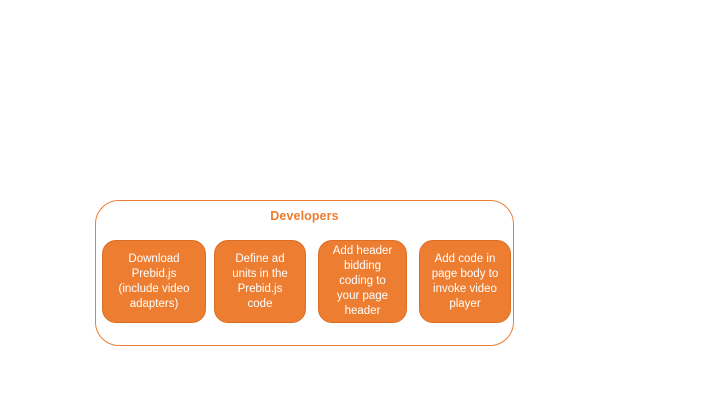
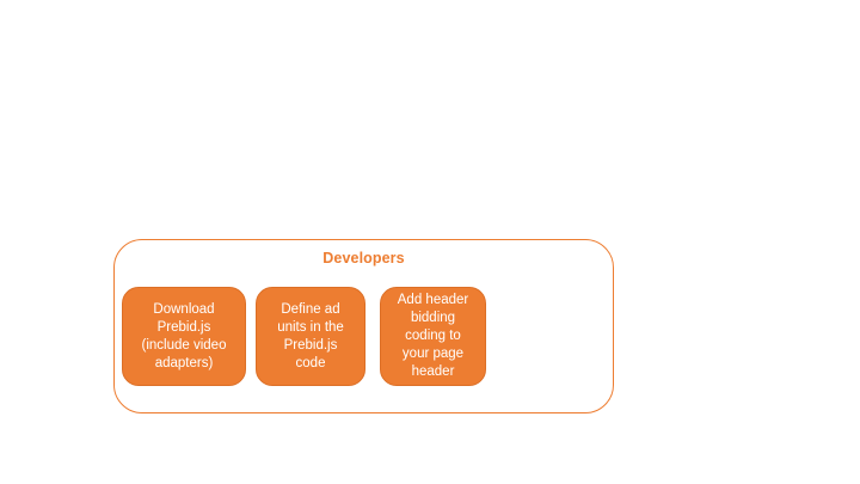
  Developers
  Download
  Prebid.js
  (include video
  adapters)
  Define ad
  units in the
  Prebid.js
  code
  Add header
  bidding
  coding to
  your page
  header
- Add code in
- page body to
- invoke video
- player
